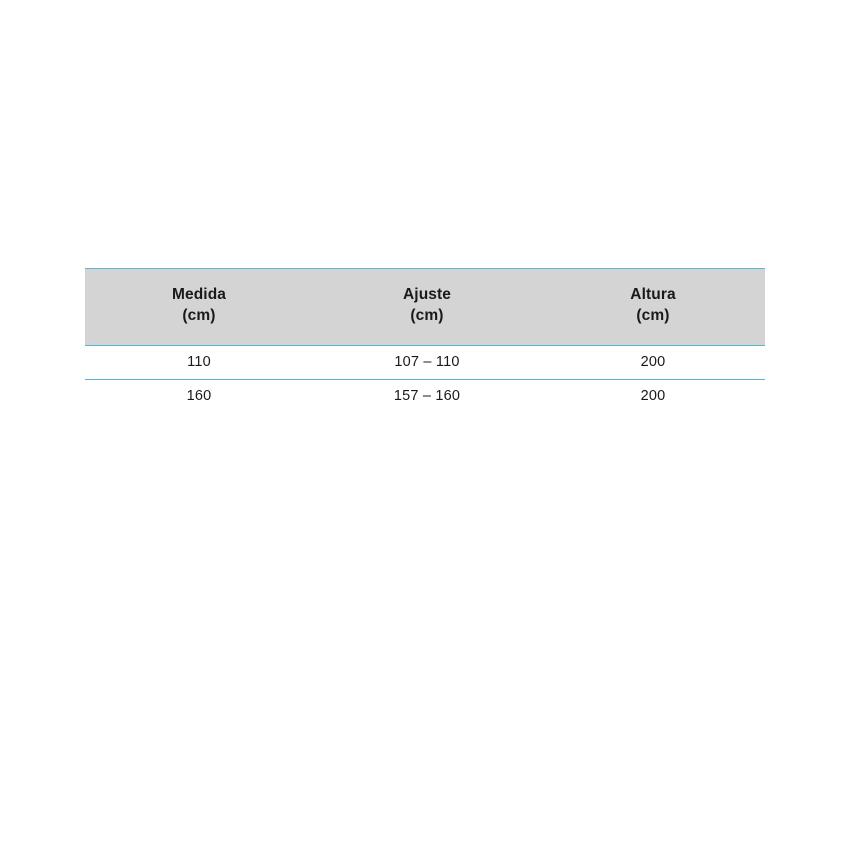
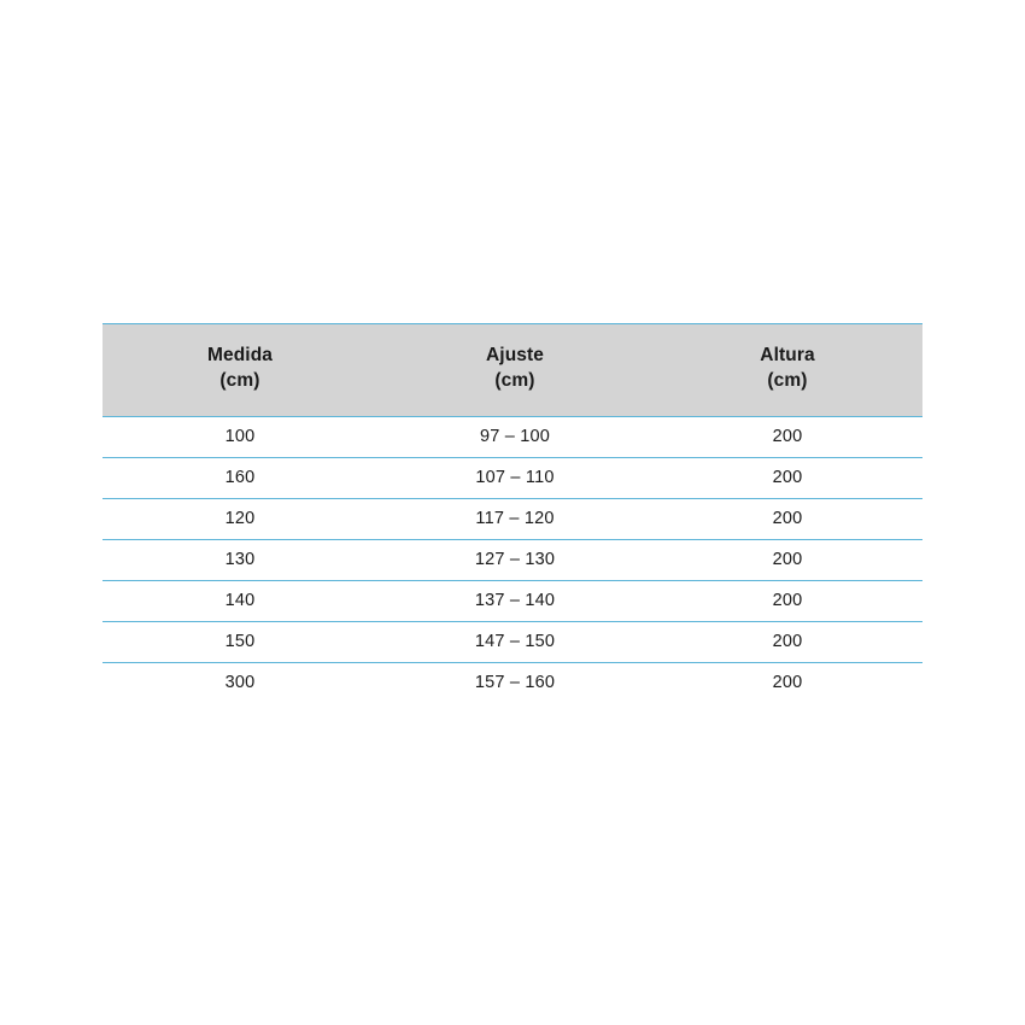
  Medida (cm)	Ajuste (cm)	Altura (cm)
+ 100	97 – 100	200
- 110	107 – 110	200
+ 160	107 – 110	200
+ 120	117 – 120	200
+ 130	127 – 130	200
+ 140	137 – 140	200
+ 150	147 – 150	200
- 160	157 – 160	200
+ 300	157 – 160	200
